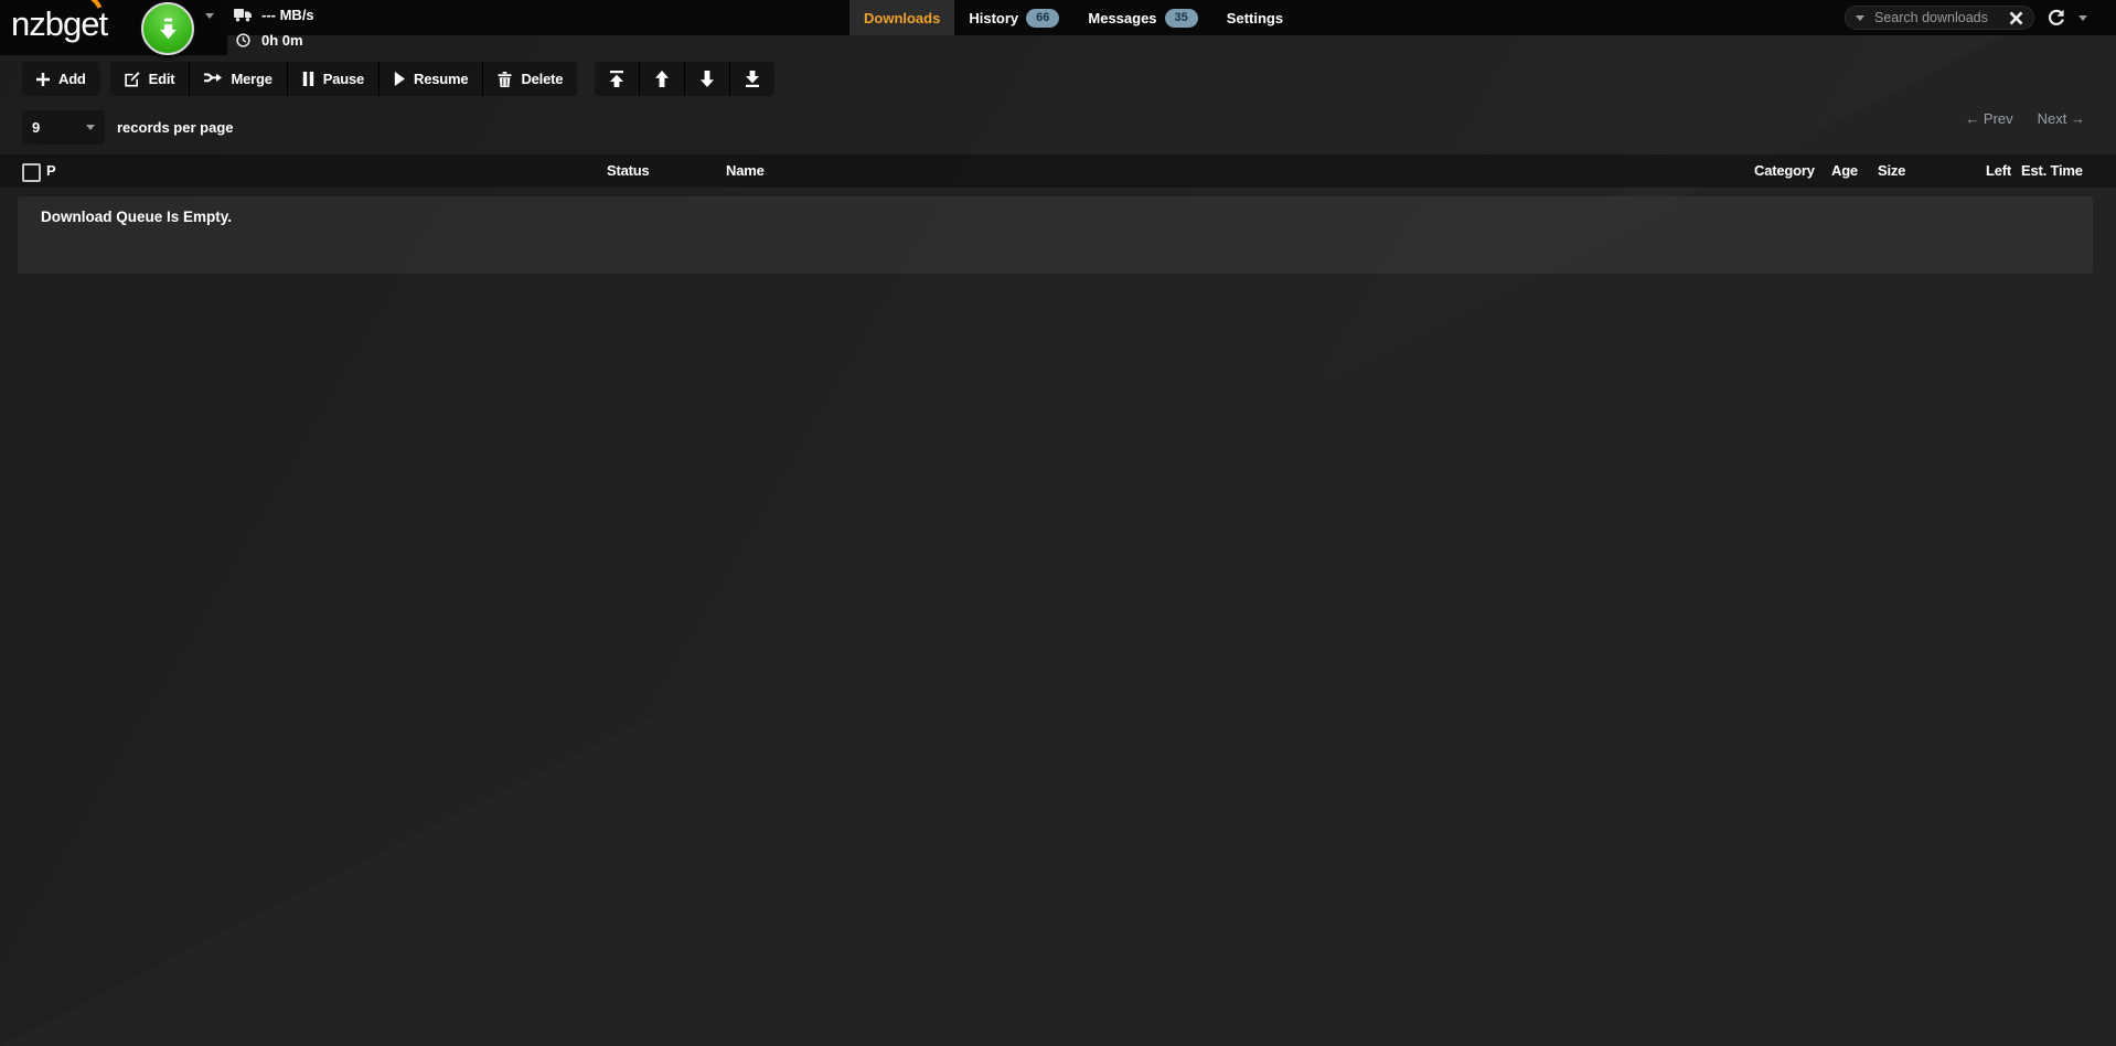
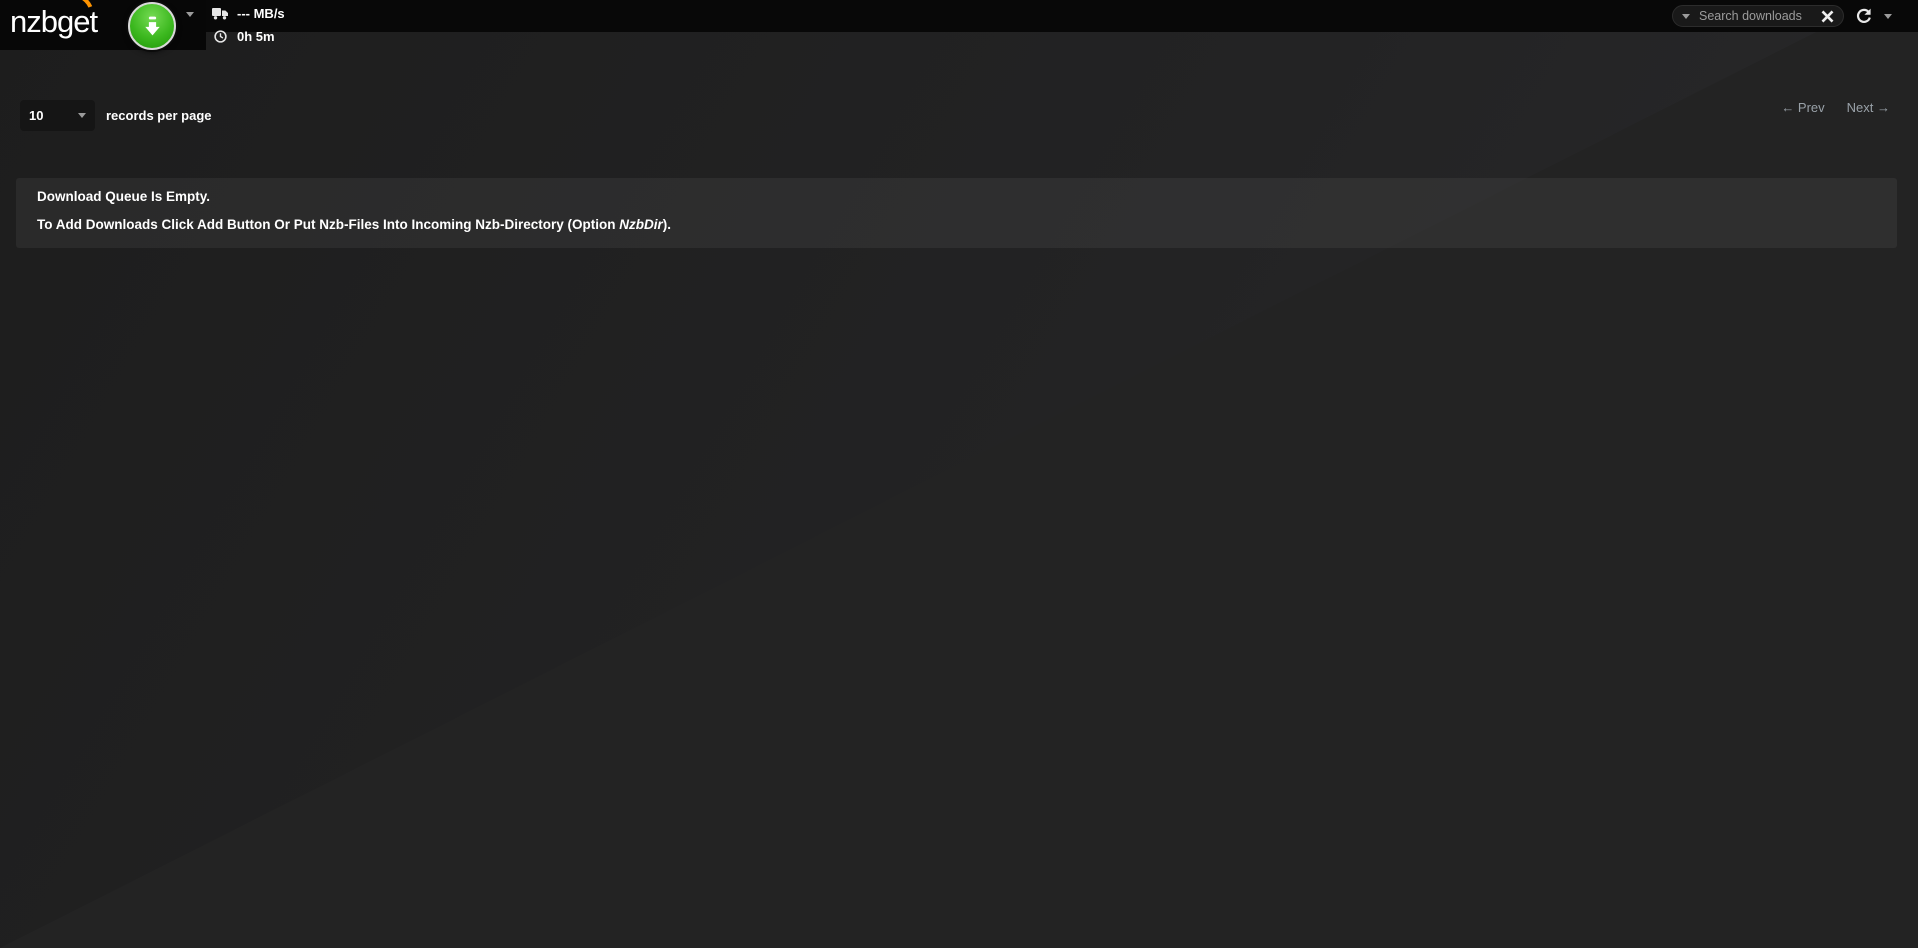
- Downloads
- History
- 66
- Messages
- 35
- Settings
  Search downloads
  nzbget
  --- MB/s
- 0h 0m
+ 0h 5m
- Add
- Edit
- Merge
- Pause
- Resume
- Delete
- 9
+ 10
  records per page
  ← Prev
  Next →
- P
- Status
- Name
- Category
- Age
- Size
- Left
- Est. Time
  Download Queue Is Empty.
+ To Add Downloads Click Add Button Or Put Nzb-Files Into Incoming Nzb-Directory (Option NzbDir).
